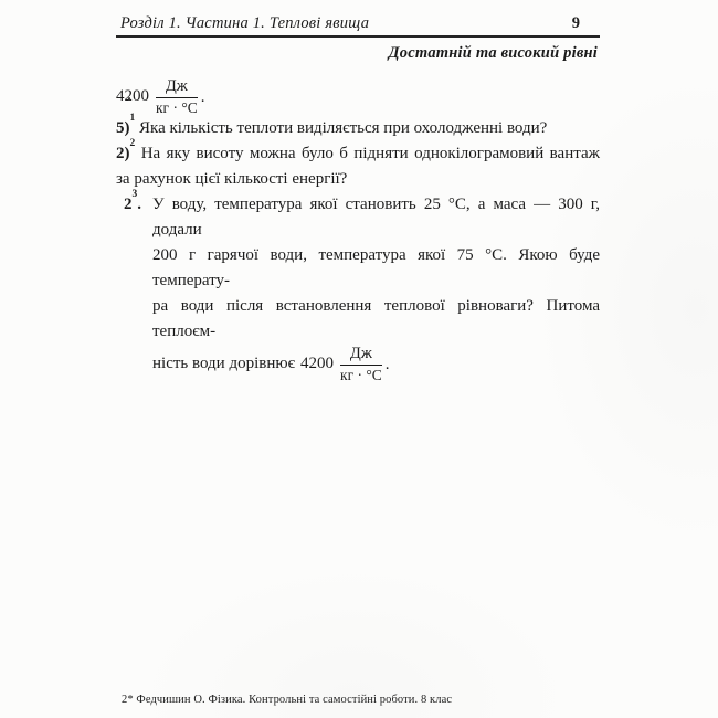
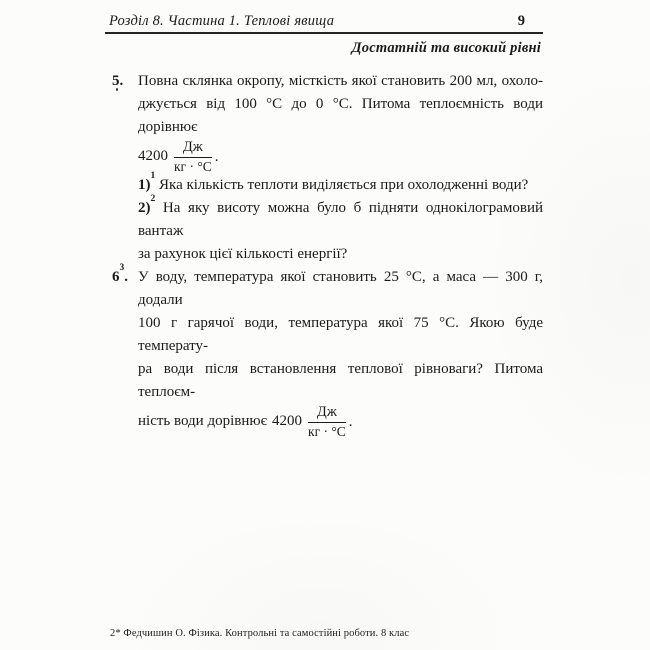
- Розділ 1. Частина 1. Теплові явища
+ Розділ 8. Частина 1. Теплові явища
  9
  Достатній та високий рівні
+ 5.
+ Повна склянка окропу, місткість якої становить 200 мл, охоло-
+ джується від 100 °С до 0 °С. Питома теплоємність води дорівнює
  4200
  Дж
  кг · °С
  .
- 5)1 Яка кількість теплоти виділяється при охолодженні води?
+ 1)1 Яка кількість теплоти виділяється при охолодженні води?
  2)2 На яку висоту можна було б підняти однокілограмовий вантаж
  за рахунок цієї кількості енергії?
- 23.
+ 63.
  У воду, температура якої становить 25 °С, а маса — 300 г, додали
- 200 г гарячої води, температура якої 75 °С. Якою буде температу-
+ 100 г гарячої води, температура якої 75 °С. Якою буде температу-
  ра води після встановлення теплової рівноваги? Питома теплоєм-
  ність води дорівнює
  4200
  Дж
  кг · °С
  .
  2* Федчишин О. Фізика. Контрольні та самостійні роботи. 8 клас
